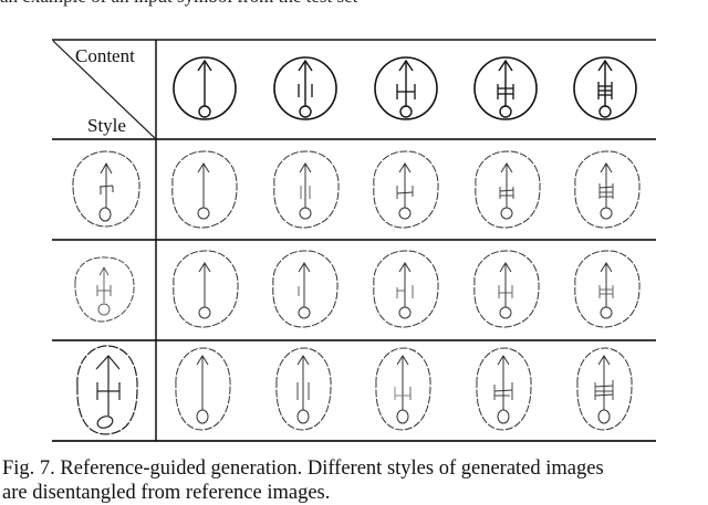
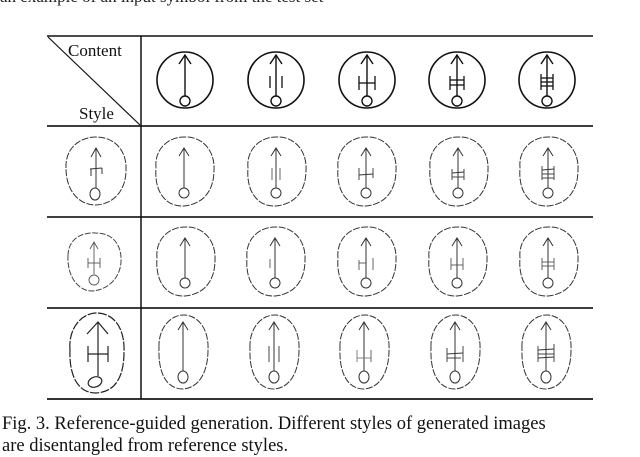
  Content
  Style
- Fig. 7. Reference-guided generation. Different styles of generated images
+ Fig. 3. Reference-guided generation. Different styles of generated images
- are disentangled from reference images.
+ are disentangled from reference styles.
